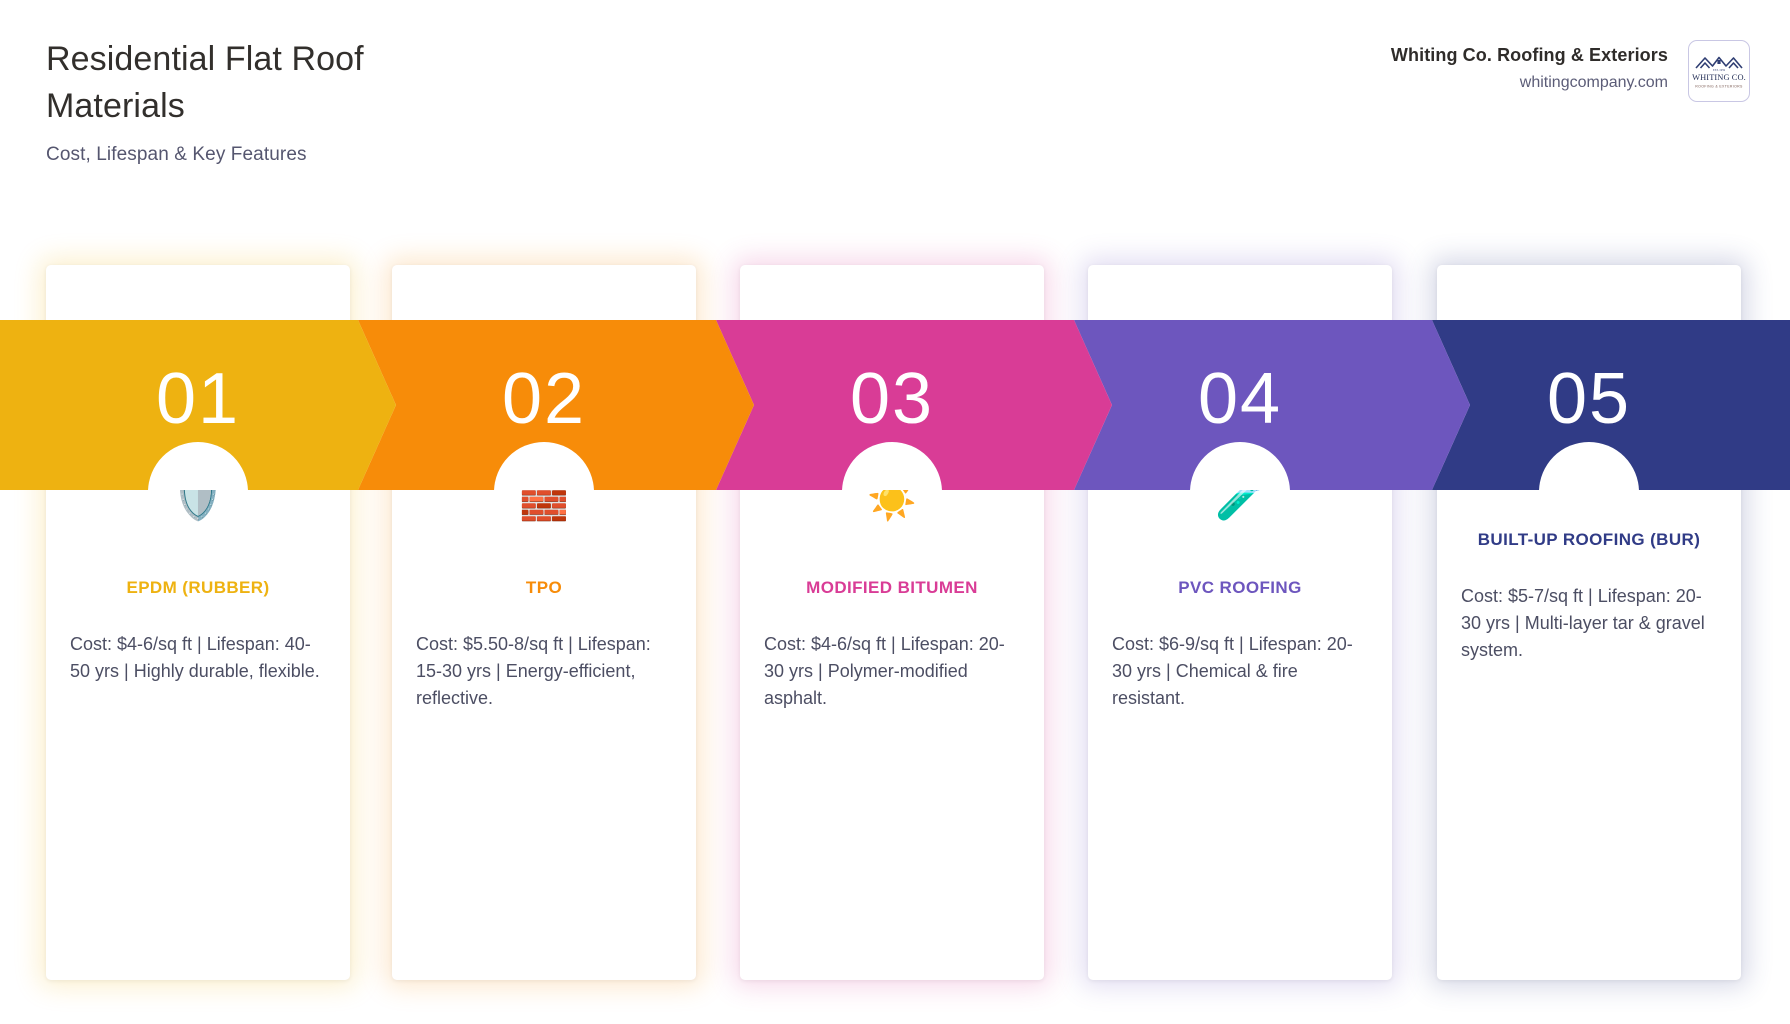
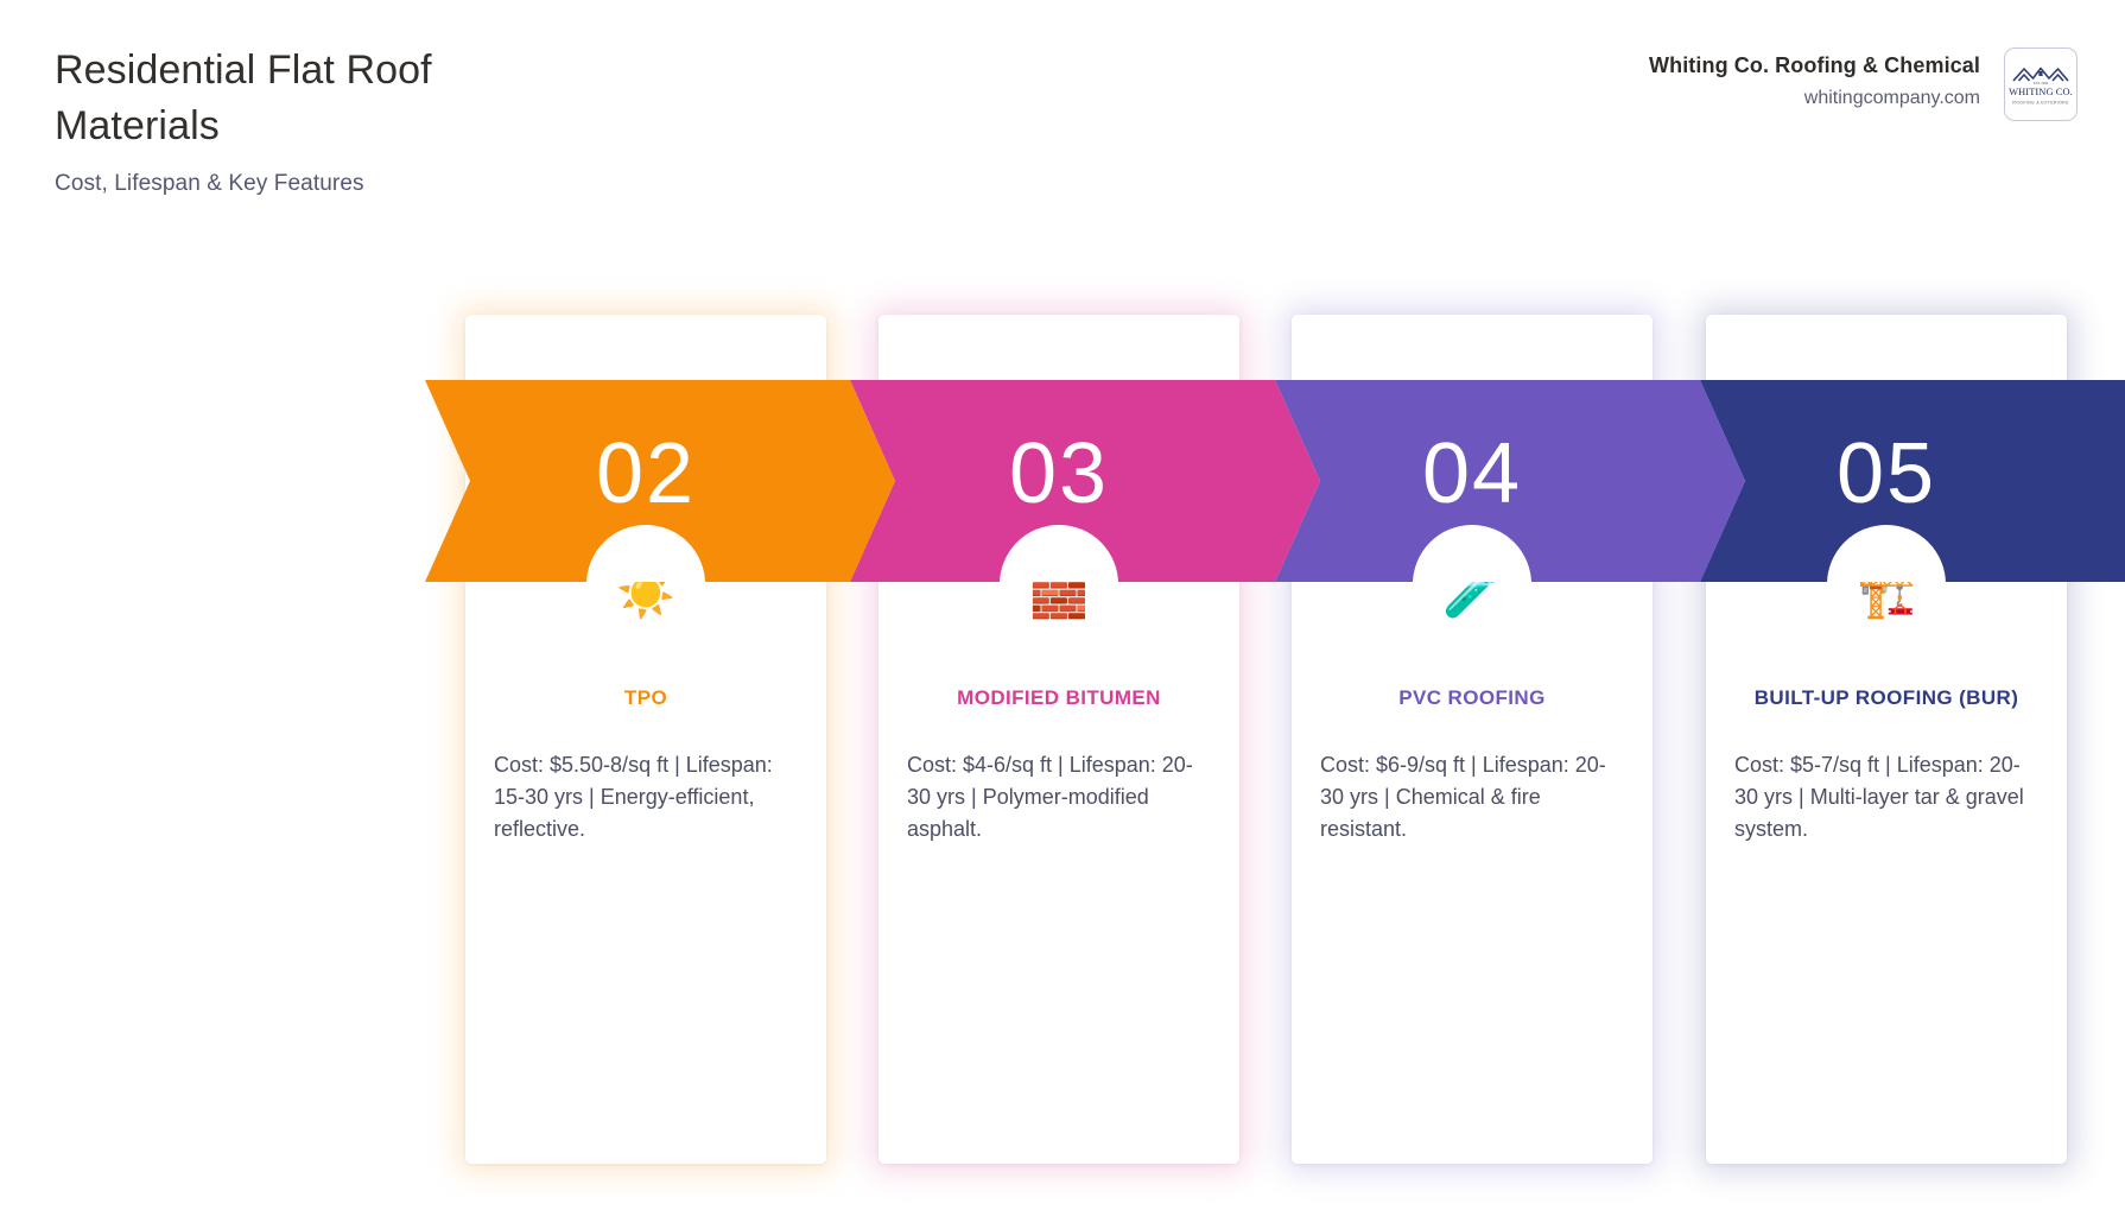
  Residential Flat Roof Materials
  Cost, Lifespan & Key Features
- Whiting Co. Roofing & Exteriors
+ Whiting Co. Roofing & Chemical
  whitingcompany.com
  WHITING CO.
- 🛡️
- EPDM (RUBBER)
- Cost: $4-6/sq ft | Lifespan: 40-50 yrs | Highly durable, flexible.
- 🧱
+ ☀️
  TPO
  Cost: $5.50-8/sq ft | Lifespan: 15-30 yrs | Energy-efficient, reflective.
- ☀️
+ 🧱
  MODIFIED BITUMEN
  Cost: $4-6/sq ft | Lifespan: 20-30 yrs | Polymer-modified asphalt.
  🧪
  PVC ROOFING
  Cost: $6-9/sq ft | Lifespan: 20-30 yrs | Chemical & fire resistant.
+ 🏗️
  BUILT-UP ROOFING (BUR)
  Cost: $5-7/sq ft | Lifespan: 20-30 yrs | Multi-layer tar & gravel system.
- 01
  02
  03
  04
  05
